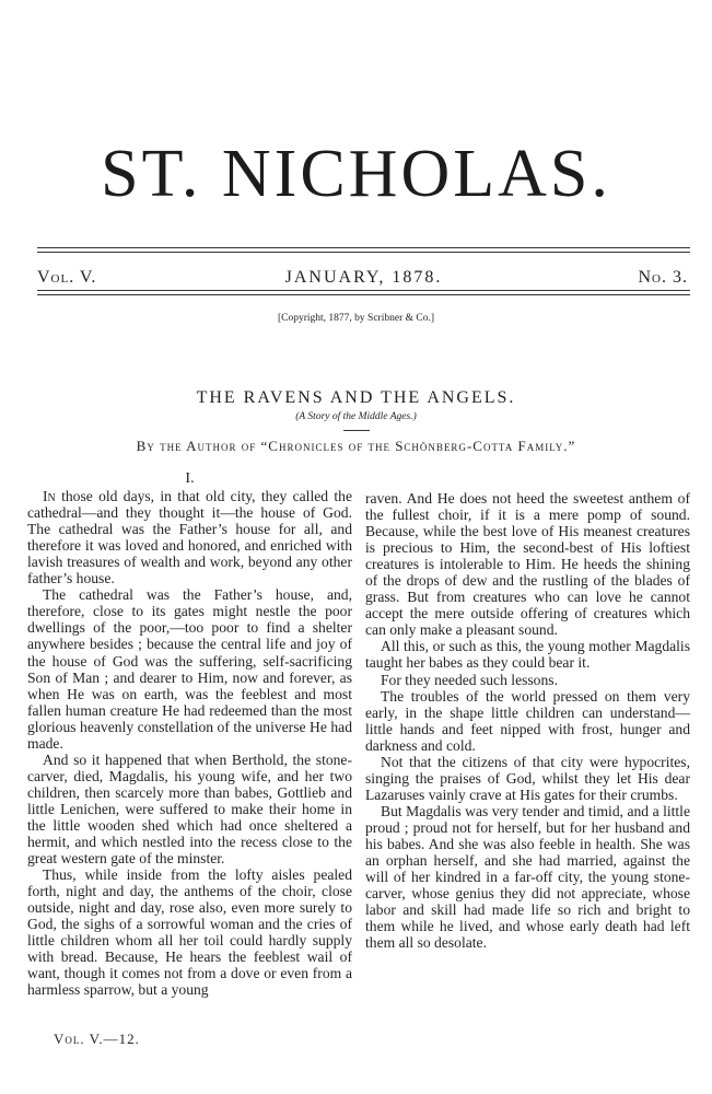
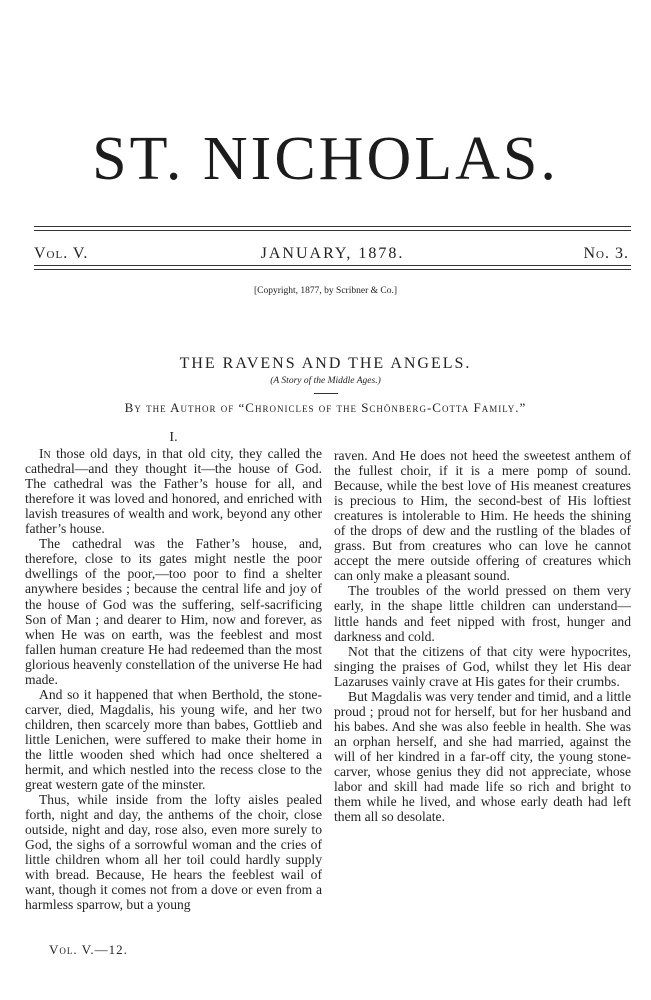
  ST. NICHOLAS.
  Vol. V.
  JANUARY, 1878.
  No. 3.
  [Copyright, 1877, by Scribner & Co.]
  THE RAVENS AND THE ANGELS.
  (A Story of the Middle Ages.)
  By the Author of “Chronicles of the Schönberg-Cotta Family.”
  I.
  In those old days, in that old city, they called the cathedral—and they thought it—the house of God. The cathedral was the Father’s house for all, and therefore it was loved and honored, and enriched with lavish treasures of wealth and work, beyond any other father’s house.
  The cathedral was the Father’s house, and, therefore, close to its gates might nestle the poor dwellings of the poor,—too poor to find a shelter anywhere besides ; because the central life and joy of the house of God was the suffering, self-sacrificing Son of Man ; and dearer to Him, now and forever, as when He was on earth, was the feeblest and most fallen human creature He had redeemed than the most glorious heavenly constellation of the universe He had made.
  And so it happened that when Berthold, the stone-carver, died, Magdalis, his young wife, and her two children, then scarcely more than babes, Gottlieb and little Lenichen, were suffered to make their home in the little wooden shed which had once sheltered a hermit, and which nestled into the recess close to the great western gate of the minster.
  Thus, while inside from the lofty aisles pealed forth, night and day, the anthems of the choir, close outside, night and day, rose also, even more surely to God, the sighs of a sorrowful woman and the cries of little children whom all her toil could hardly supply with bread. Because, He hears the feeblest wail of want, though it comes not from a dove or even from a harmless sparrow, but a young
  raven. And He does not heed the sweetest anthem of the fullest choir, if it is a mere pomp of sound. Because, while the best love of His meanest creatures is precious to Him, the second-best of His loftiest creatures is intolerable to Him. He heeds the shining of the drops of dew and the rustling of the blades of grass. But from creatures who can love he cannot accept the mere outside offering of creatures which can only make a pleasant sound.
- All this, or such as this, the young mother Magdalis taught her babes as they could bear it.
- For they needed such lessons.
  The troubles of the world pressed on them very early, in the shape little children can understand—little hands and feet nipped with frost, hunger and darkness and cold.
  Not that the citizens of that city were hypocrites, singing the praises of God, whilst they let His dear Lazaruses vainly crave at His gates for their crumbs.
  But Magdalis was very tender and timid, and a little proud ; proud not for herself, but for her husband and his babes. And she was also feeble in health. She was an orphan herself, and she had married, against the will of her kindred in a far-off city, the young stone-carver, whose genius they did not appreciate, whose labor and skill had made life so rich and bright to them while he lived, and whose early death had left them all so desolate.
  Vol. V.—12.
